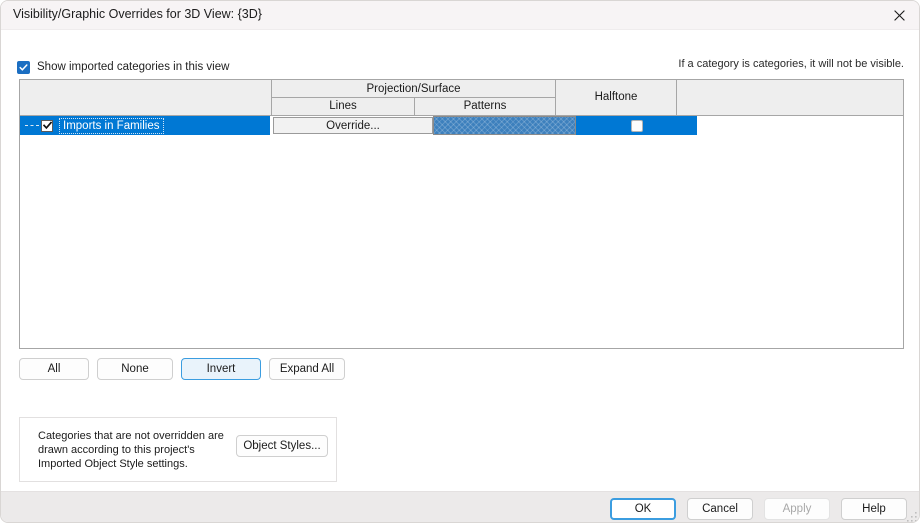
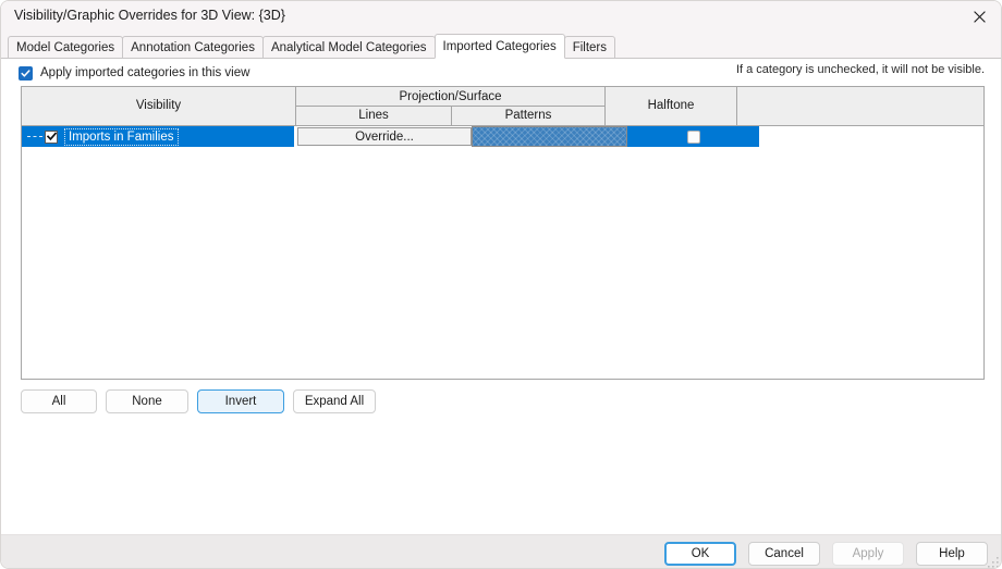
  Visibility/Graphic Overrides for 3D View: {3D}
+ Model Categories
+ Annotation Categories
+ Analytical Model Categories
+ Imported Categories
+ Filters
- Show imported categories in this view
+ Apply imported categories in this view
- If a category is categories, it will not be visible.
+ If a category is unchecked, it will not be visible.
+ Visibility
  Projection/Surface
  Lines
  Patterns
  Halftone
  Imports in Families
  Override...
  All
  None
  Invert
  Expand All
- Categories that are not overridden are drawn according to this project's Imported Object Style settings.
- Object Styles...
  OK
  Cancel
  Apply
  Help
